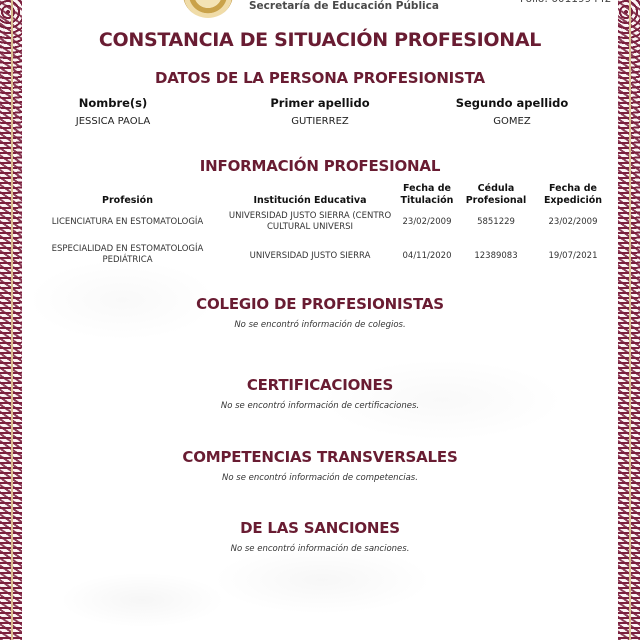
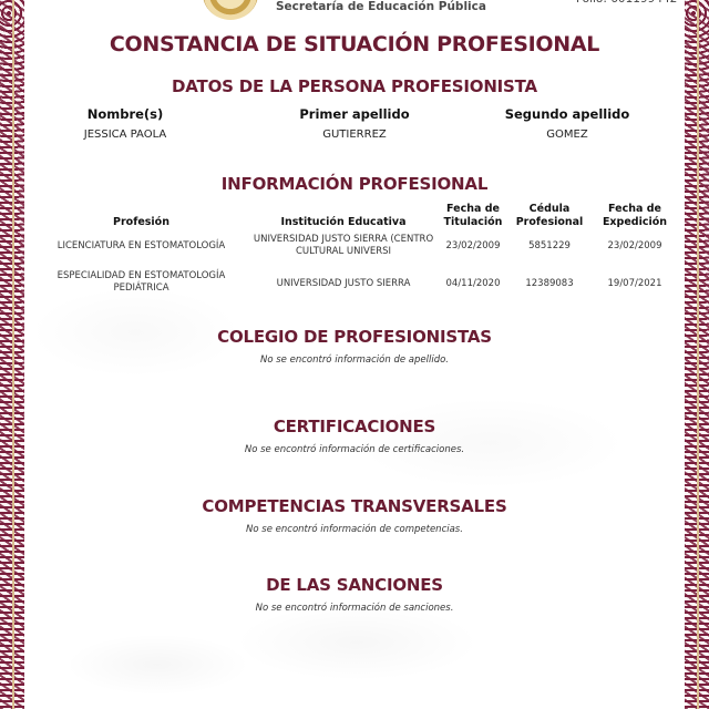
  Secretaría de Educación Pública
  CONSTANCIA DE SITUACIÓN PROFESIONAL
  DATOS DE LA PERSONA PROFESIONISTA
  Nombre(s)
  JESSICA PAOLA
  Primer apellido
  GUTIERREZ
  Segundo apellido
  GOMEZ
  INFORMACIÓN PROFESIONAL
  Profesión
  Institución Educativa
  Fecha de
  Titulación
  Cédula
  Profesional
  Fecha de
  Expedición
  LICENCIATURA EN ESTOMATOLOGÍA
  UNIVERSIDAD JUSTO SIERRA (CENTRO CULTURAL UNIVERSI
  23/02/2009
  5851229
  23/02/2009
  ESPECIALIDAD EN ESTOMATOLOGÍA PEDIÁTRICA
  UNIVERSIDAD JUSTO SIERRA
  04/11/2020
  12389083
  19/07/2021
  COLEGIO DE PROFESIONISTAS
- No se encontró información de colegios.
+ No se encontró información de apellido.
  CERTIFICACIONES
  No se encontró información de certificaciones.
  COMPETENCIAS TRANSVERSALES
  No se encontró información de competencias.
  DE LAS SANCIONES
  No se encontró información de sanciones.
